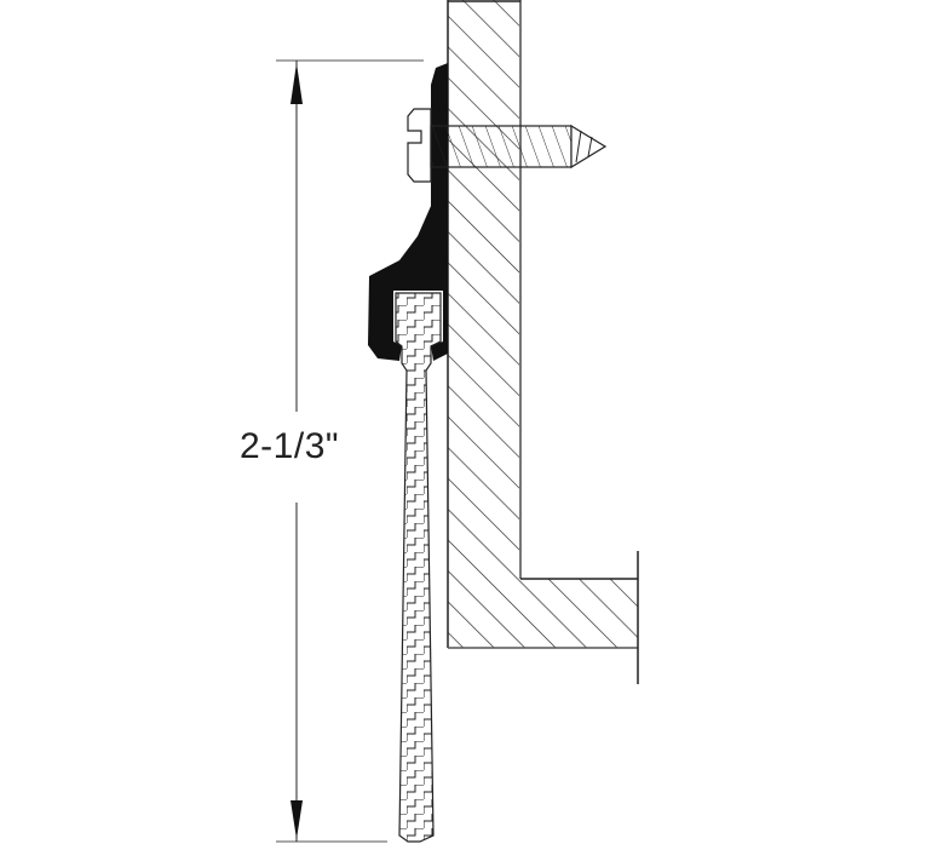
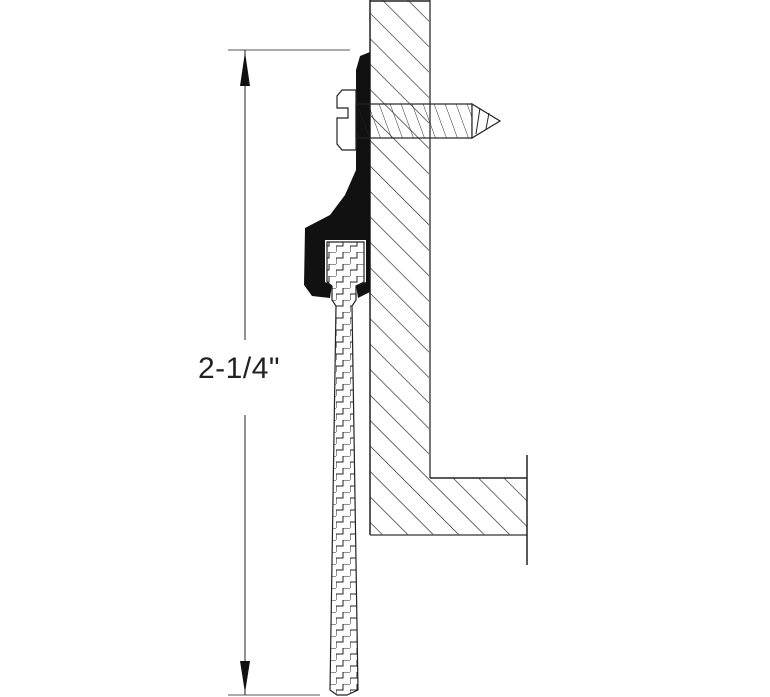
- 2-1/3"
+ 2-1/4"
